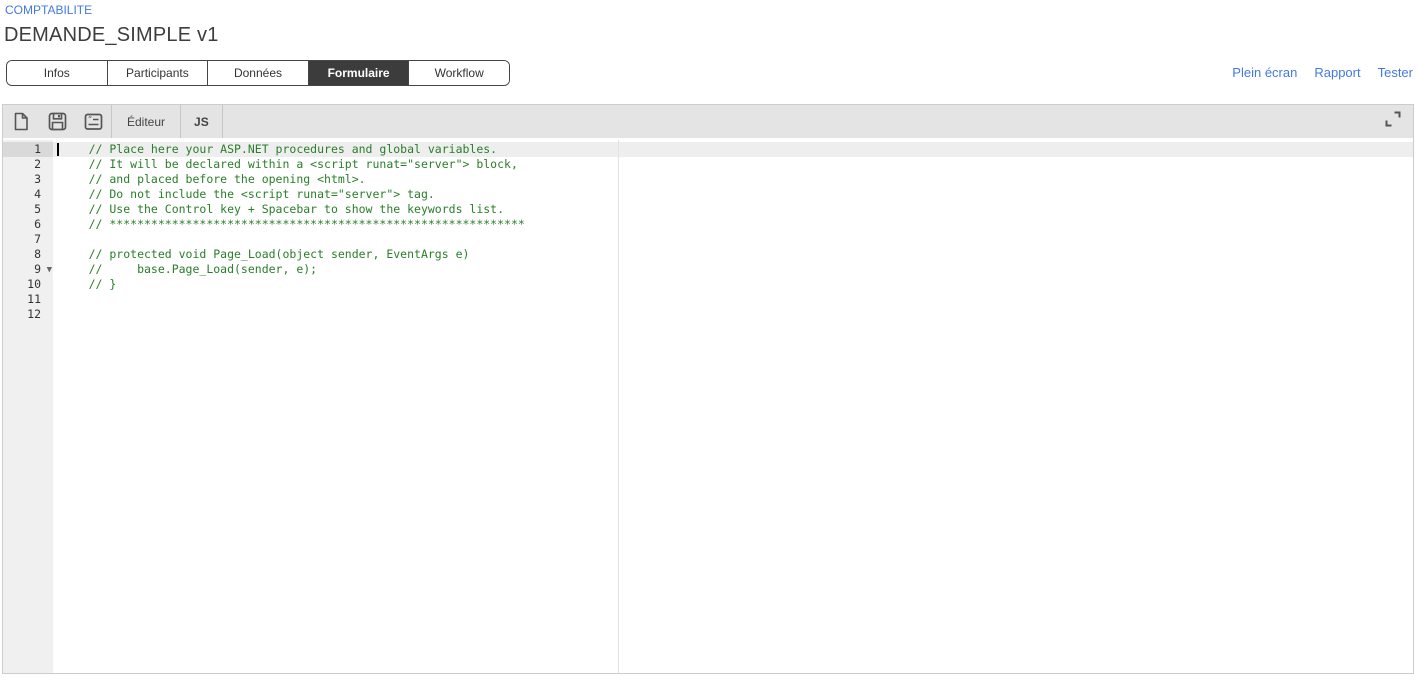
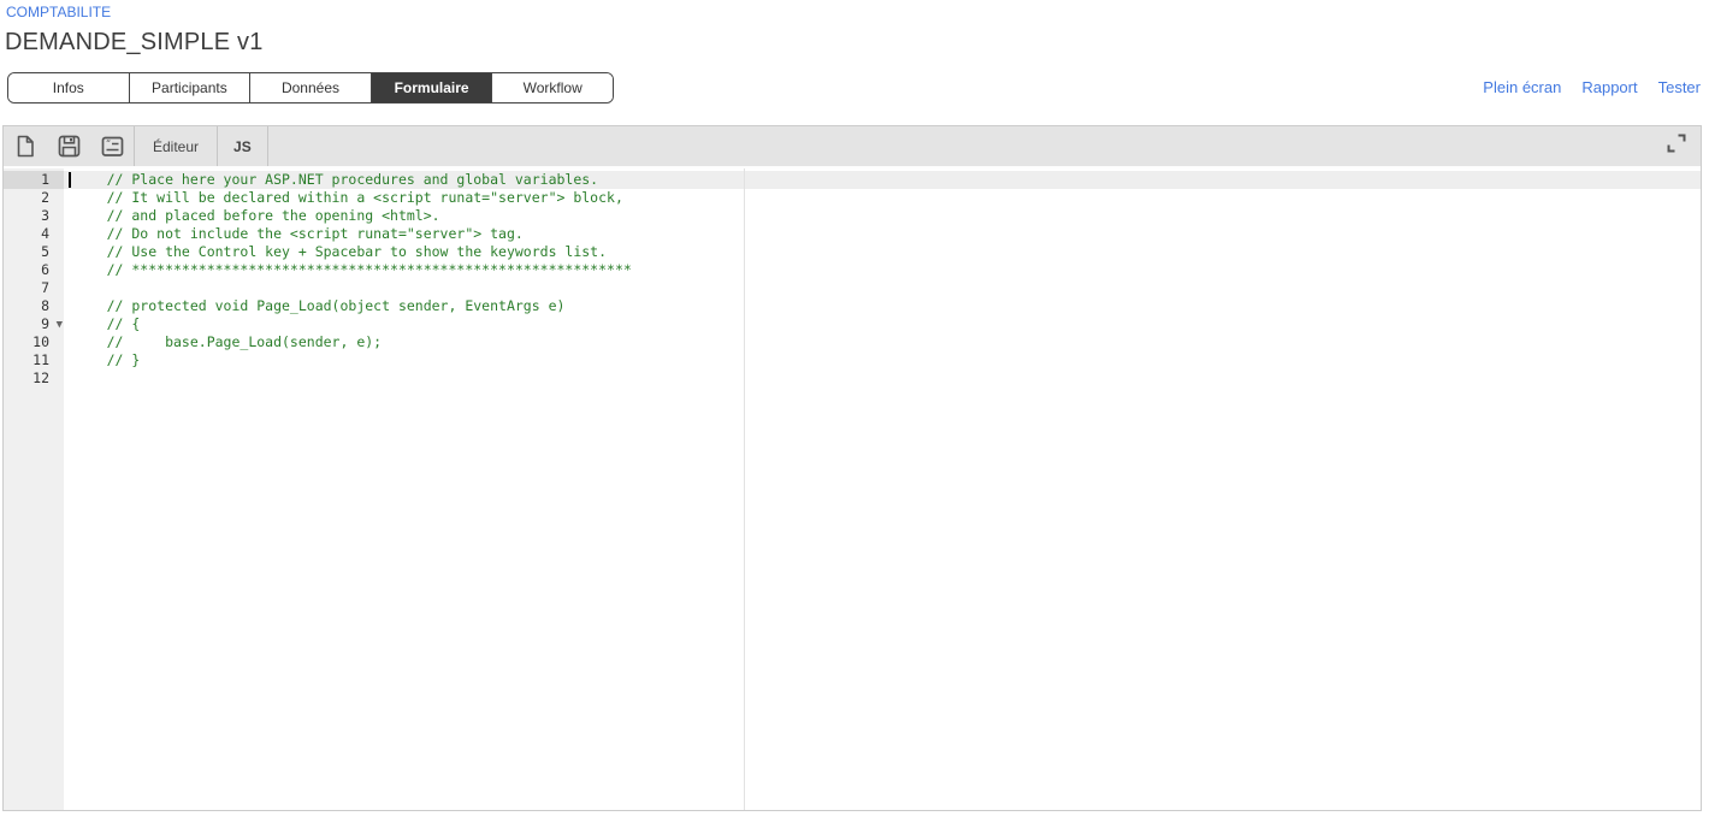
  COMPTABILITE
  DEMANDE_SIMPLE v1
  Infos
  Participants
  Données
  Formulaire
  Workflow
  Plein écran
  Rapport
  Tester
  “
  Éditeur
  JS
  1
  2
  3
  4
  5
  6
  7
  8
  9
  ▼
  10
  11
  12
  // Place here your ASP.NET procedures and global variables.
  // It will be declared within a <script runat="server"> block,
  // and placed before the opening <html>.
  // Do not include the <script runat="server"> tag.
  // Use the Control key + Spacebar to show the keywords list.
  // ************************************************************
  // protected void Page_Load(object sender, EventArgs e)
+ // {
  // base.Page_Load(sender, e);
  // }
